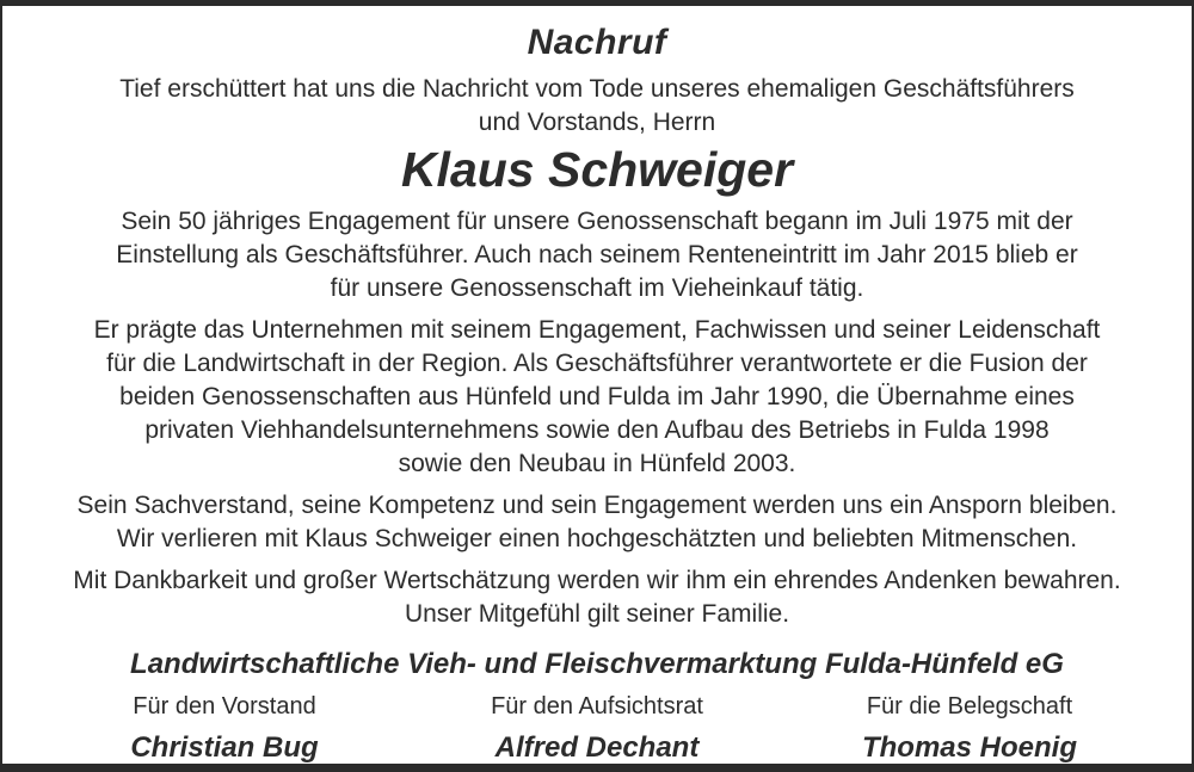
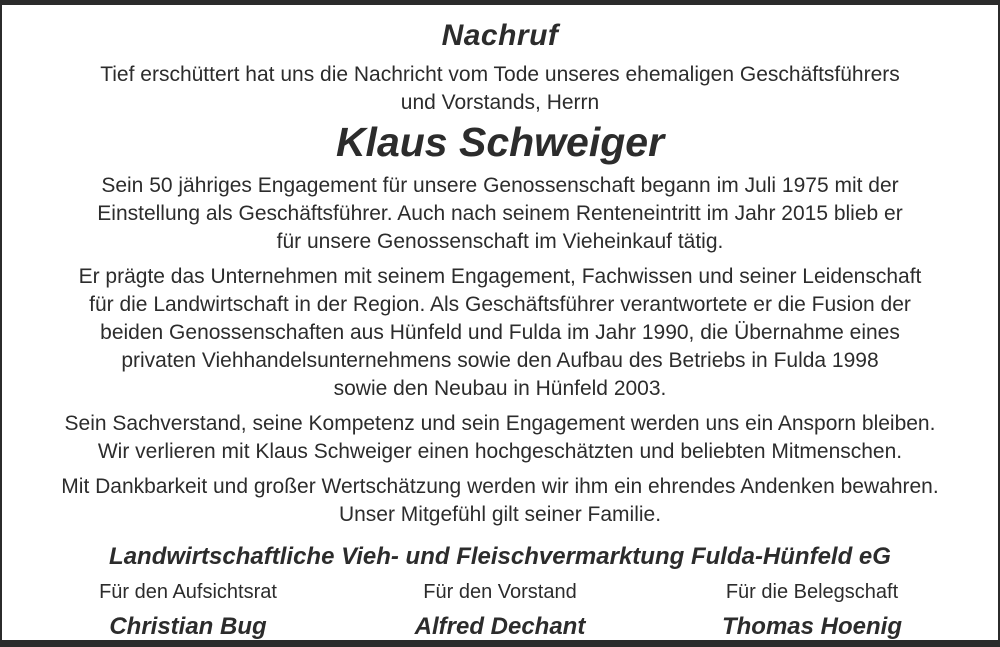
  Nachruf
  Tief erschüttert hat uns die Nachricht vom Tode unseres ehemaligen Geschäftsführers
  und Vorstands, Herrn
  Klaus Schweiger
  Sein 50 jähriges Engagement für unsere Genossenschaft begann im Juli 1975 mit der
  Einstellung als Geschäftsführer. Auch nach seinem Renteneintritt im Jahr 2015 blieb er
  für unsere Genossenschaft im Vieheinkauf tätig.
  Er prägte das Unternehmen mit seinem Engagement, Fachwissen und seiner Leidenschaft
  für die Landwirtschaft in der Region. Als Geschäftsführer verantwortete er die Fusion der
  beiden Genossenschaften aus Hünfeld und Fulda im Jahr 1990, die Übernahme eines
  privaten Viehhandelsunternehmens sowie den Aufbau des Betriebs in Fulda 1998
  sowie den Neubau in Hünfeld 2003.
  Sein Sachverstand, seine Kompetenz und sein Engagement werden uns ein Ansporn bleiben.
  Wir verlieren mit Klaus Schweiger einen hochgeschätzten und beliebten Mitmenschen.
  Mit Dankbarkeit und großer Wertschätzung werden wir ihm ein ehrendes Andenken bewahren.
  Unser Mitgefühl gilt seiner Familie.
  Landwirtschaftliche Vieh- und Fleischvermarktung Fulda-Hünfeld eG
- Für den Vorstand
+ Für den Aufsichtsrat
  Christian Bug
- Für den Aufsichtsrat
+ Für den Vorstand
  Alfred Dechant
  Für die Belegschaft
  Thomas Hoenig
